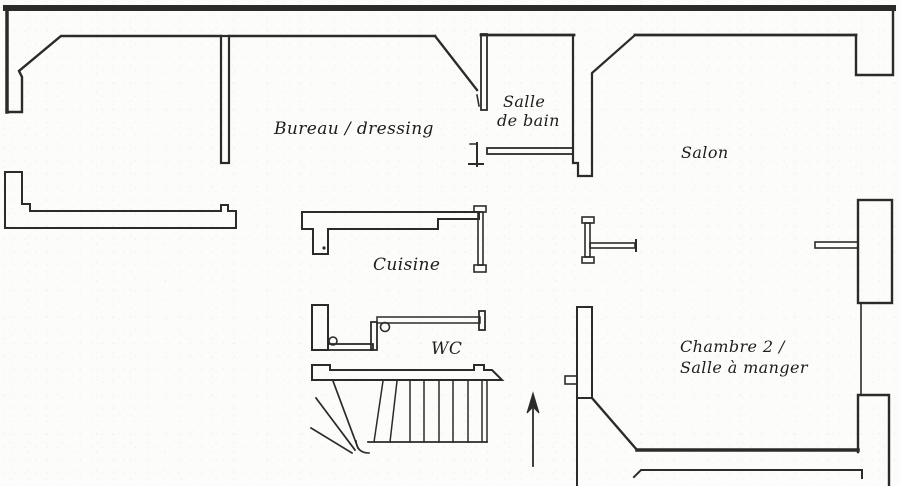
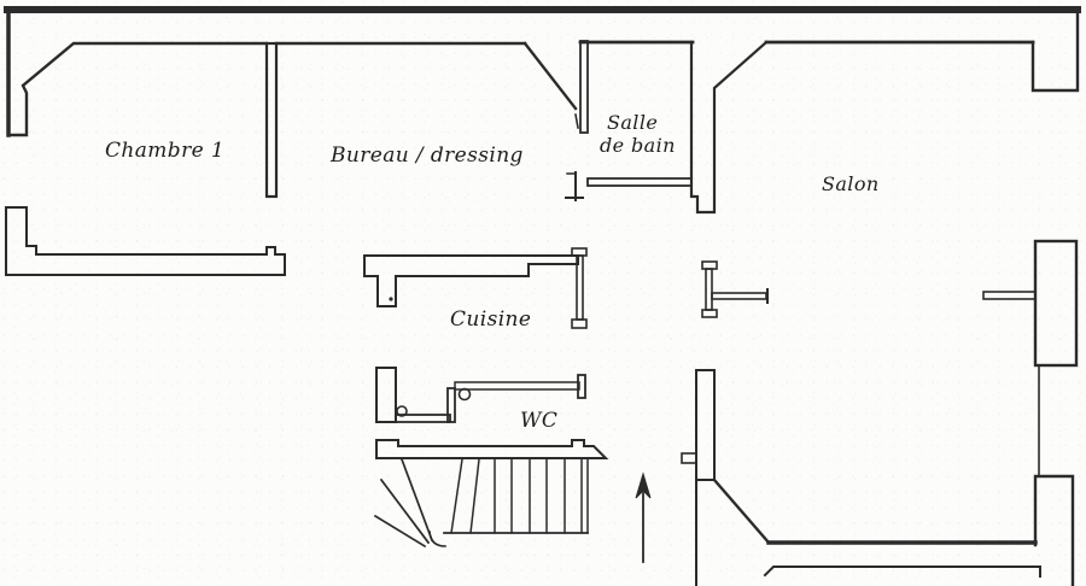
+ Chambre 1
  Bureau / dressing
  Salle
  de bain
  Salon
  Cuisine
  WC
- Chambre 2 /
- Salle à manger
